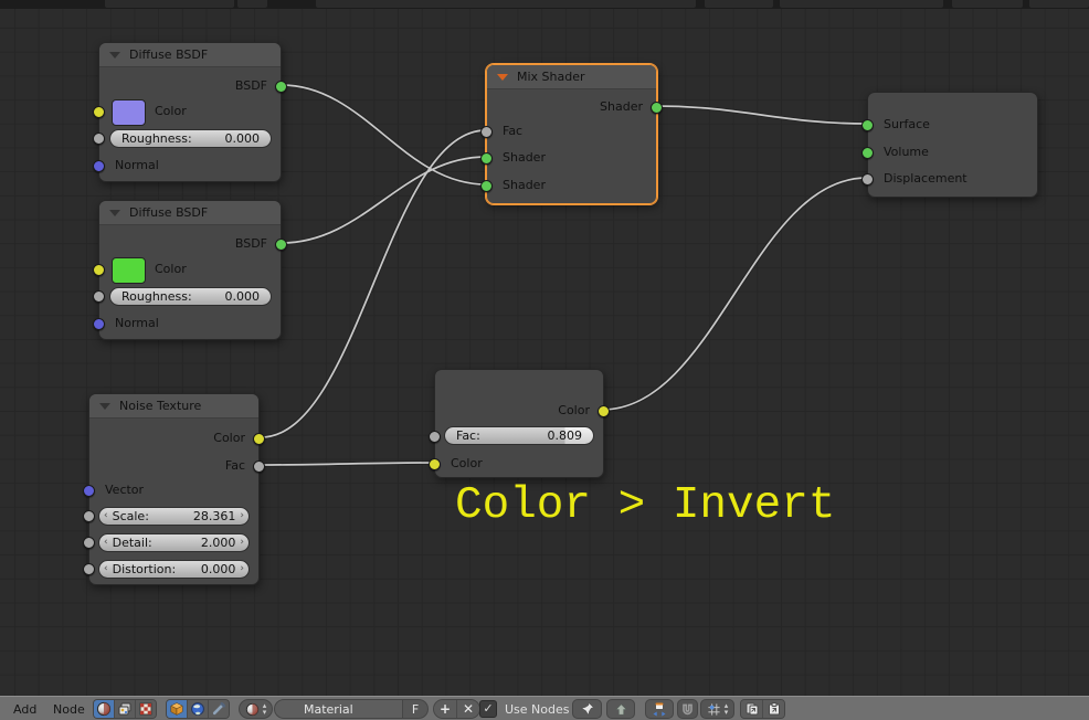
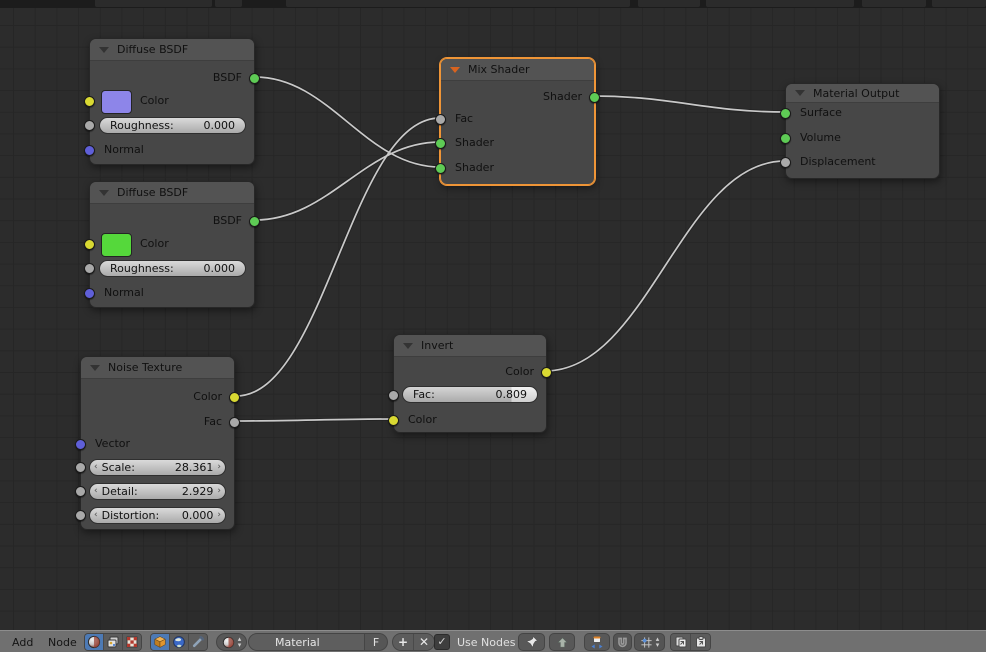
  Diffuse BSDF
  BSDF
  Color
  Roughness:
  0.000
  Normal
  Diffuse BSDF
  BSDF
  Color
  Roughness:
  0.000
  Normal
  Mix Shader
  Shader
  Fac
  Shader
  Shader
+ Material Output
  Surface
  Volume
  Displacement
  Noise Texture
  Color
  Fac
  Vector
  ‹
  Scale:
  28.361
  ›
  ‹
  Detail:
- 2.000
+ 2.929
  ›
  ‹
  Distortion:
  0.000
  ›
+ Invert
  Color
  Fac:
  0.809
  Color
- Color > Invert
  Add
  Node
  ▴
  ▾
  Material
  F
  +
  ✕
  ✓
  Use Nodes
  ▴
  ▾
